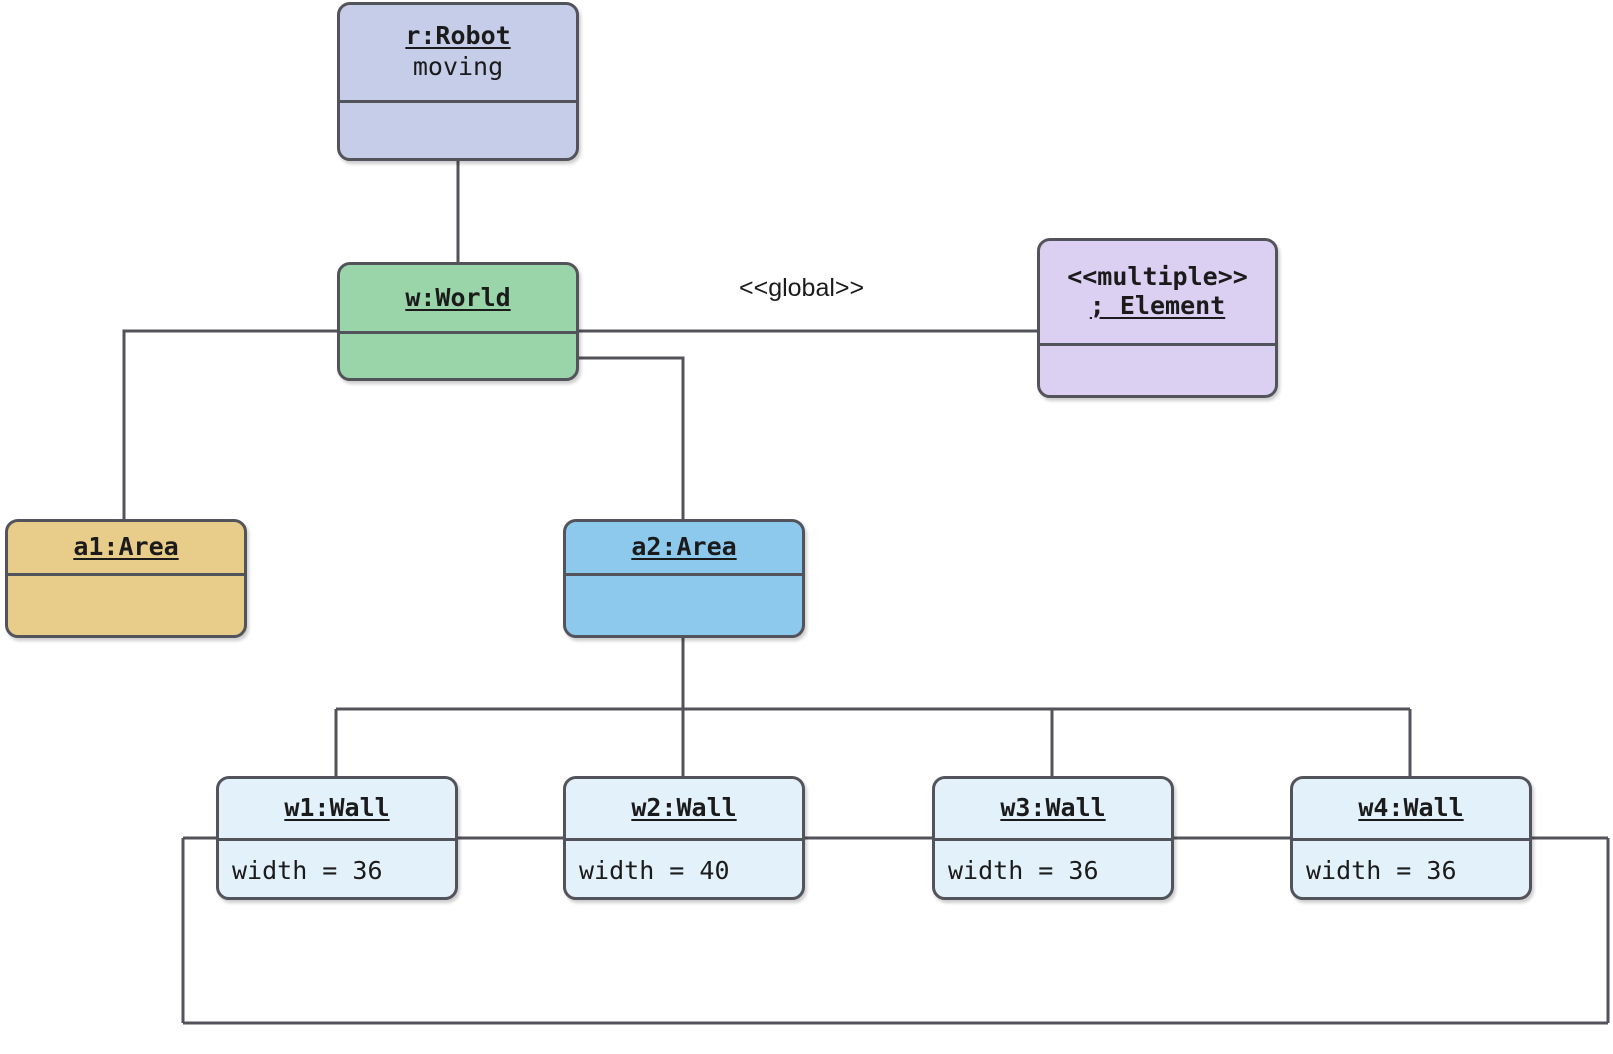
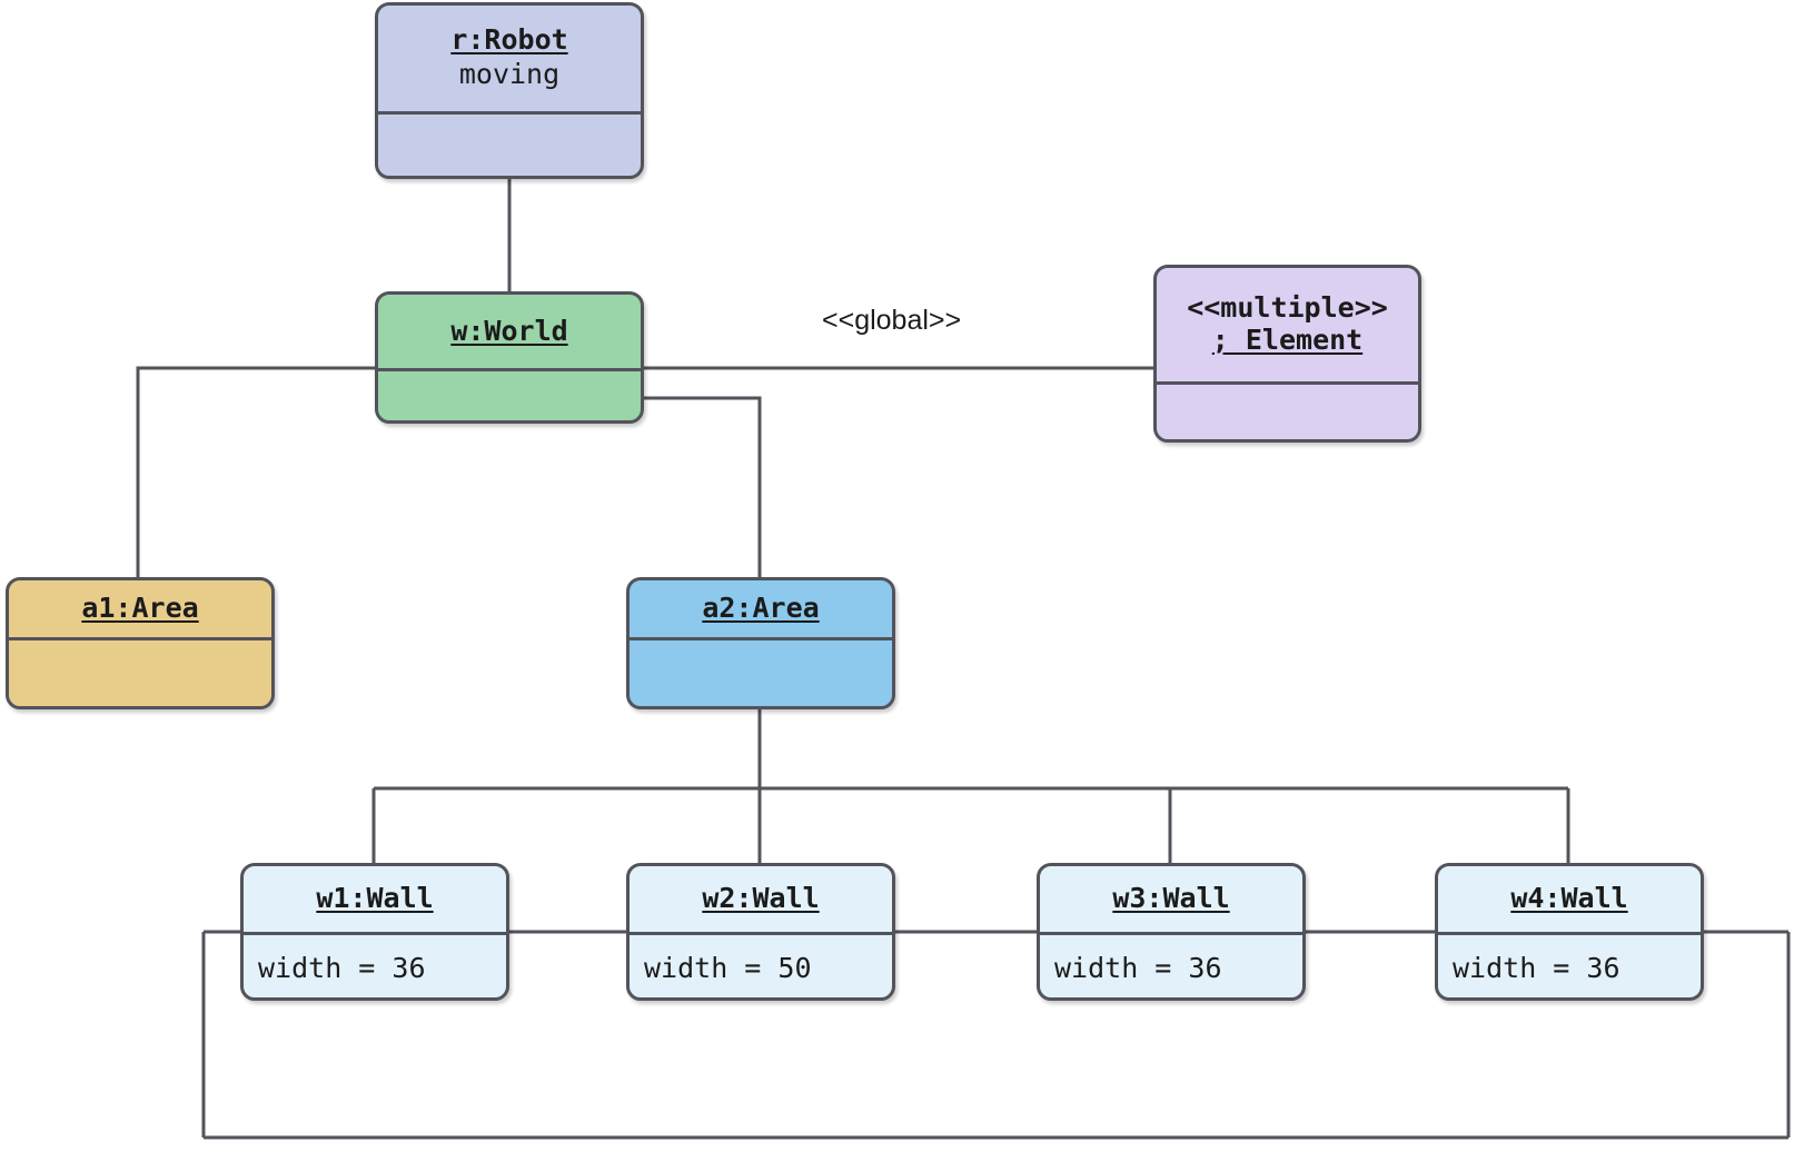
  r:Robot
  moving
  w:World
  <<multiple>>
  ; Element
  a1:Area
  a2:Area
  w1:Wall
  width = 36
  w2:Wall
- width = 40
+ width = 50
  w3:Wall
  width = 36
  w4:Wall
  width = 36
  <<global>>
